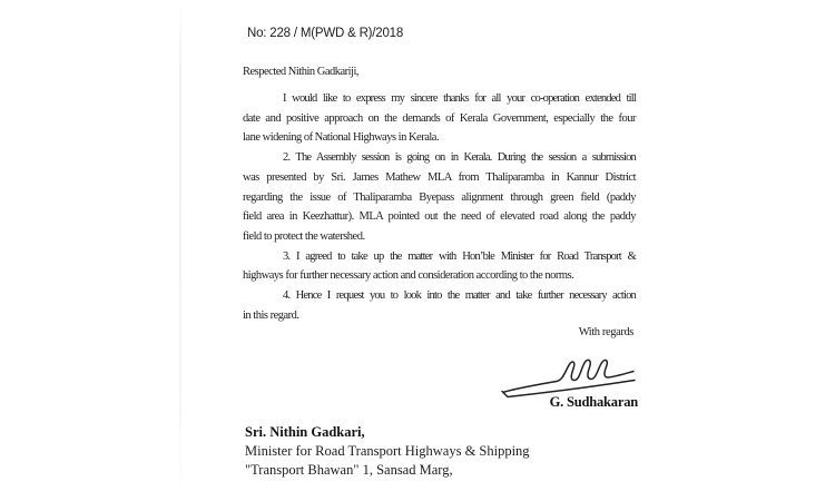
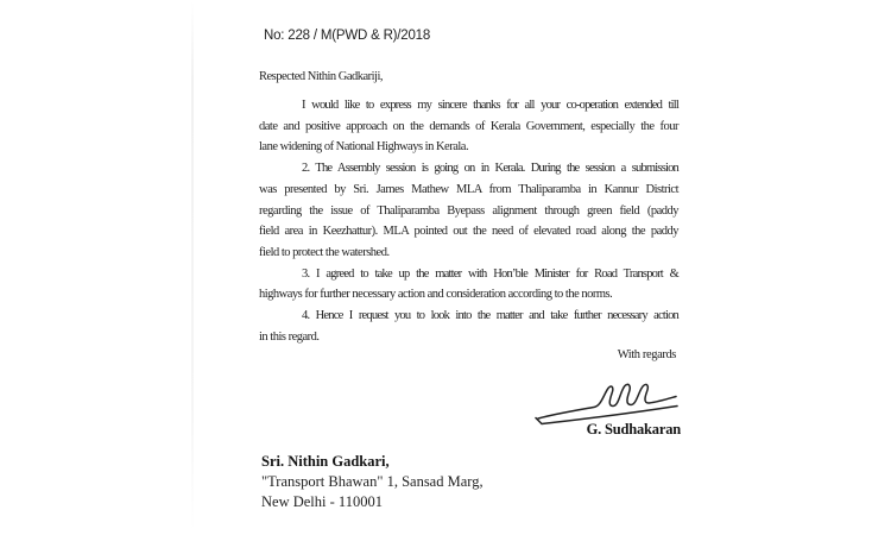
  No: 228 / M(PWD & R)/2018
  Respected Nithin Gadkariji,
  I would like to express my sincere thanks for all your co-operation extended till
  date and positive approach on the demands of Kerala Government, especially the four
  lane widening of National Highways in Kerala.
  2. The Assembly session is going on in Kerala. During the session a submission
  was presented by Sri. James Mathew MLA from Thaliparamba in Kannur District
  regarding the issue of Thaliparamba Byepass alignment through green field (paddy
  field area in Keezhattur). MLA pointed out the need of elevated road along the paddy
  field to protect the watershed.
  3. I agreed to take up the matter with Hon’ble Minister for Road Transport &
  highways for further necessary action and consideration according to the norms.
  4. Hence I request you to look into the matter and take further necessary action
  in this regard.
  With regards
  G. Sudhakaran
  Sri. Nithin Gadkari,
- Minister for Road Transport Highways & Shipping
  "Transport Bhawan" 1, Sansad Marg,
+ New Delhi - 110001
